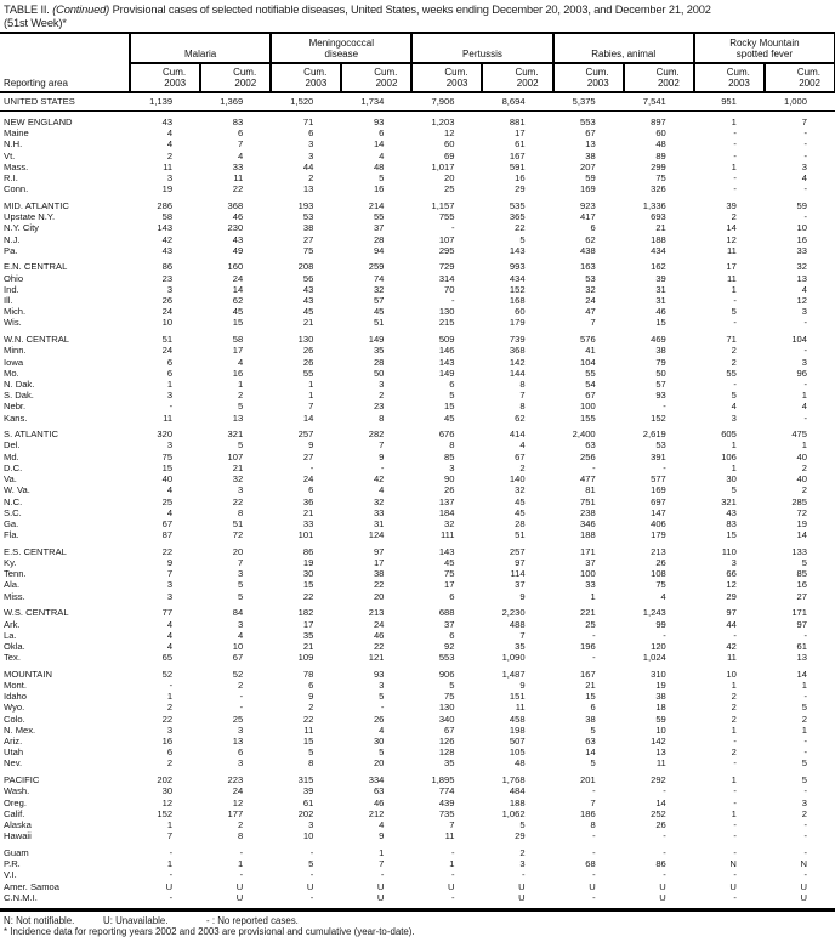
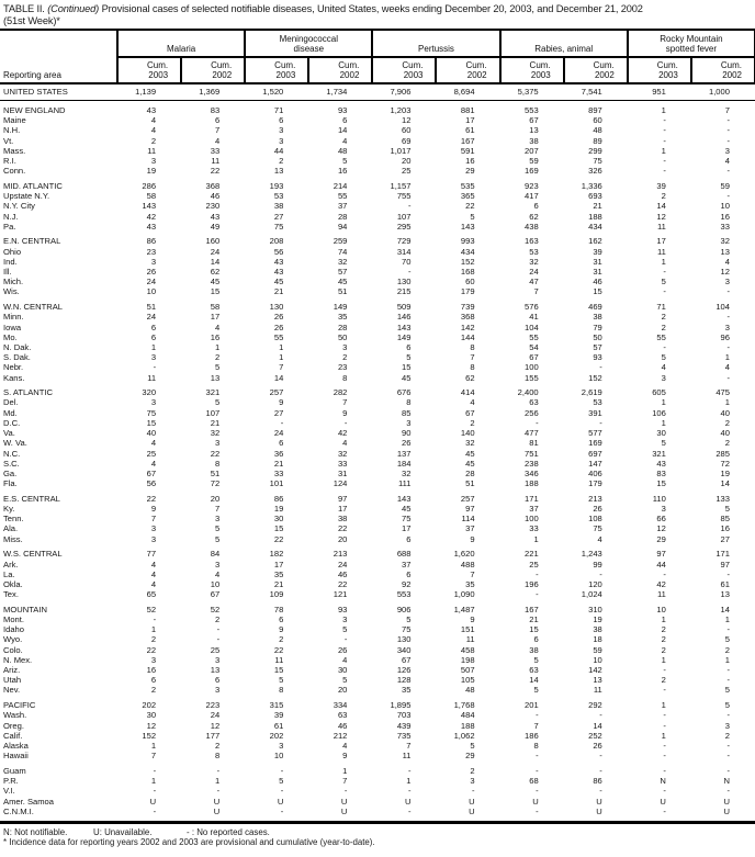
  TABLE II. (Continued) Provisional cases of selected notifiable diseases, United States, weeks ending December 20, 2003, and December 21, 2002
  (51st Week)*
  Reporting area	Malaria	Meningococcaldisease	Pertussis	Rabies, animal	Rocky Mountainspotted fever
  Cum.2003	Cum.2002	Cum.2003	Cum.2002	Cum.2003	Cum.2002	Cum.2003	Cum.2002	Cum.2003	Cum.2002
  UNITED STATES	1,139	1,369	1,520	1,734	7,906	8,694	5,375	7,541	951	1,000
  NEW ENGLAND	43	83	71	93	1,203	881	553	897	1	7
  Maine	4	6	6	6	12	17	67	60	-	-
  N.H.	4	7	3	14	60	61	13	48	-	-
  Vt.	2	4	3	4	69	167	38	89	-	-
  Mass.	11	33	44	48	1,017	591	207	299	1	3
  R.I.	3	11	2	5	20	16	59	75	-	4
  Conn.	19	22	13	16	25	29	169	326	-	-
  MID. ATLANTIC	286	368	193	214	1,157	535	923	1,336	39	59
  Upstate N.Y.	58	46	53	55	755	365	417	693	2	-
  N.Y. City	143	230	38	37	-	22	6	21	14	10
  N.J.	42	43	27	28	107	5	62	188	12	16
  Pa.	43	49	75	94	295	143	438	434	11	33
  E.N. CENTRAL	86	160	208	259	729	993	163	162	17	32
  Ohio	23	24	56	74	314	434	53	39	11	13
  Ind.	3	14	43	32	70	152	32	31	1	4
  Ill.	26	62	43	57	-	168	24	31	-	12
  Mich.	24	45	45	45	130	60	47	46	5	3
  Wis.	10	15	21	51	215	179	7	15	-	-
  W.N. CENTRAL	51	58	130	149	509	739	576	469	71	104
  Minn.	24	17	26	35	146	368	41	38	2	-
  Iowa	6	4	26	28	143	142	104	79	2	3
  Mo.	6	16	55	50	149	144	55	50	55	96
  N. Dak.	1	1	1	3	6	8	54	57	-	-
  S. Dak.	3	2	1	2	5	7	67	93	5	1
  Nebr.	-	5	7	23	15	8	100	-	4	4
  Kans.	11	13	14	8	45	62	155	152	3	-
  S. ATLANTIC	320	321	257	282	676	414	2,400	2,619	605	475
  Del.	3	5	9	7	8	4	63	53	1	1
  Md.	75	107	27	9	85	67	256	391	106	40
  D.C.	15	21	-	-	3	2	-	-	1	2
  Va.	40	32	24	42	90	140	477	577	30	40
  W. Va.	4	3	6	4	26	32	81	169	5	2
  N.C.	25	22	36	32	137	45	751	697	321	285
  S.C.	4	8	21	33	184	45	238	147	43	72
  Ga.	67	51	33	31	32	28	346	406	83	19
- Fla.	87	72	101	124	111	51	188	179	15	14
+ Fla.	56	72	101	124	111	51	188	179	15	14
  E.S. CENTRAL	22	20	86	97	143	257	171	213	110	133
  Ky.	9	7	19	17	45	97	37	26	3	5
  Tenn.	7	3	30	38	75	114	100	108	66	85
  Ala.	3	5	15	22	17	37	33	75	12	16
  Miss.	3	5	22	20	6	9	1	4	29	27
- W.S. CENTRAL	77	84	182	213	688	2,230	221	1,243	97	171
+ W.S. CENTRAL	77	84	182	213	688	1,620	221	1,243	97	171
  Ark.	4	3	17	24	37	488	25	99	44	97
  La.	4	4	35	46	6	7	-	-	-	-
  Okla.	4	10	21	22	92	35	196	120	42	61
  Tex.	65	67	109	121	553	1,090	-	1,024	11	13
  MOUNTAIN	52	52	78	93	906	1,487	167	310	10	14
  Mont.	-	2	6	3	5	9	21	19	1	1
  Idaho	1	-	9	5	75	151	15	38	2	-
  Wyo.	2	-	2	-	130	11	6	18	2	5
  Colo.	22	25	22	26	340	458	38	59	2	2
  N. Mex.	3	3	11	4	67	198	5	10	1	1
  Ariz.	16	13	15	30	126	507	63	142	-	-
  Utah	6	6	5	5	128	105	14	13	2	-
  Nev.	2	3	8	20	35	48	5	11	-	5
  PACIFIC	202	223	315	334	1,895	1,768	201	292	1	5
- Wash.	30	24	39	63	774	484	-	-	-	-
+ Wash.	30	24	39	63	703	484	-	-	-	-
  Oreg.	12	12	61	46	439	188	7	14	-	3
  Calif.	152	177	202	212	735	1,062	186	252	1	2
  Alaska	1	2	3	4	7	5	8	26	-	-
  Hawaii	7	8	10	9	11	29	-	-	-	-
  Guam	-	-	-	1	-	2	-	-	-	-
  P.R.	1	1	5	7	1	3	68	86	N	N
  V.I.	-	-	-	-	-	-	-	-	-	-
  Amer. Samoa	U	U	U	U	U	U	U	U	U	U
  C.N.M.I.	-	U	-	U	-	U	-	U	-	U
  N: Not notifiable. U: Unavailable. - : No reported cases.
  * Incidence data for reporting years 2002 and 2003 are provisional and cumulative (year-to-date).
